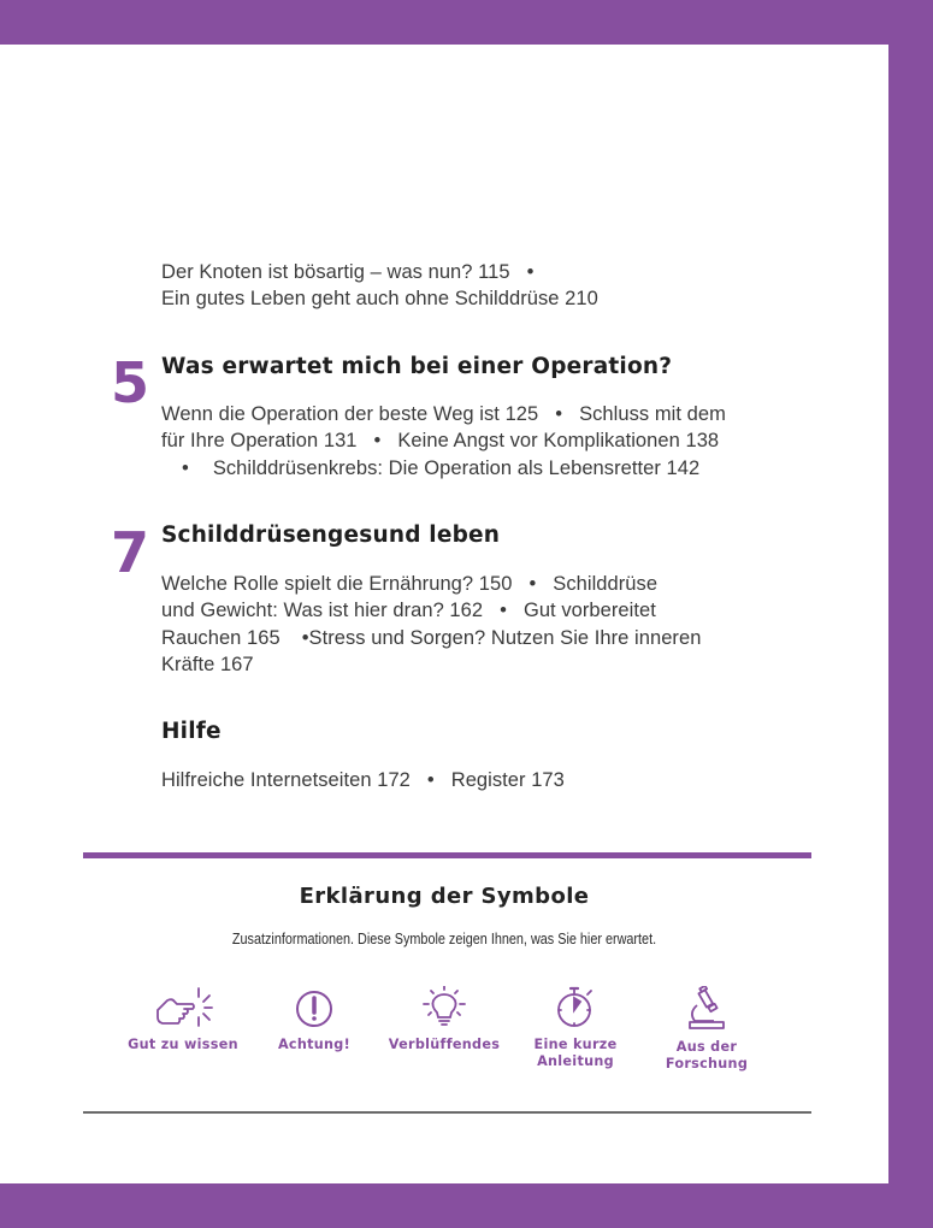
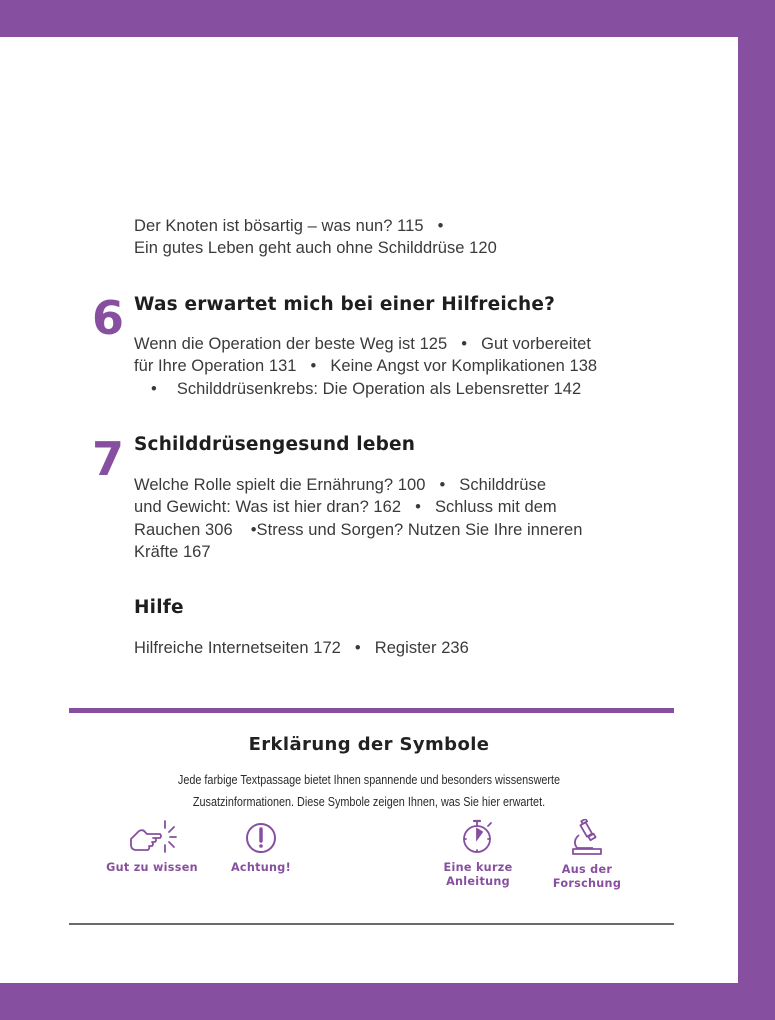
  Der Knoten ist bösartig – was nun? 115 •
- Ein gutes Leben geht auch ohne Schilddrüse 210
+ Ein gutes Leben geht auch ohne Schilddrüse 120
- 5
+ 6
- Was erwartet mich bei einer Operation?
+ Was erwartet mich bei einer Hilfreiche?
- Wenn die Operation der beste Weg ist 125 • Schluss mit dem
+ Wenn die Operation der beste Weg ist 125 • Gut vorbereitet
  für Ihre Operation 131 • Keine Angst vor Komplikationen 138
  • Schilddrüsenkrebs: Die Operation als Lebensretter 142
  7
  Schilddrüsengesund leben
- Welche Rolle spielt die Ernährung? 150 • Schilddrüse
+ Welche Rolle spielt die Ernährung? 100 • Schilddrüse
- und Gewicht: Was ist hier dran? 162 • Gut vorbereitet
+ und Gewicht: Was ist hier dran? 162 • Schluss mit dem
- Rauchen 165 •Stress und Sorgen? Nutzen Sie Ihre inneren
+ Rauchen 306 •Stress und Sorgen? Nutzen Sie Ihre inneren
  Kräfte 167
  Hilfe
- Hilfreiche Internetseiten 172 • Register 173
+ Hilfreiche Internetseiten 172 • Register 236
  Erklärung der Symbole
+ Jede farbige Textpassage bietet Ihnen spannende und besonders wissenswerte
  Zusatzinformationen. Diese Symbole zeigen Ihnen, was Sie hier erwartet.
  Gut zu wissen
  Achtung!
- Verblüffendes
  Eine kurze
  Anleitung
  Aus der
  Forschung
